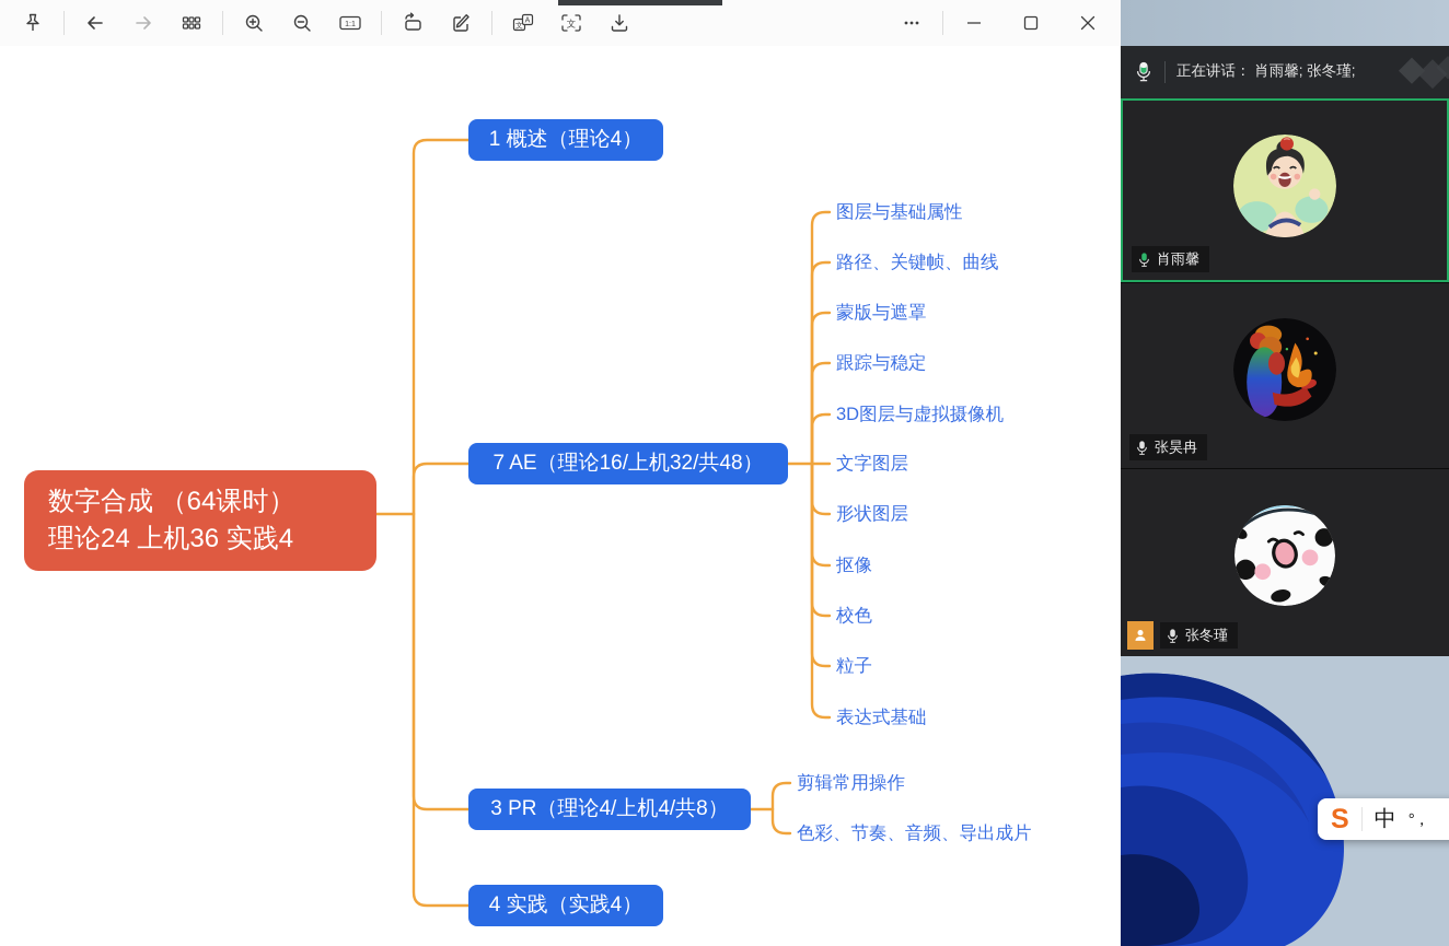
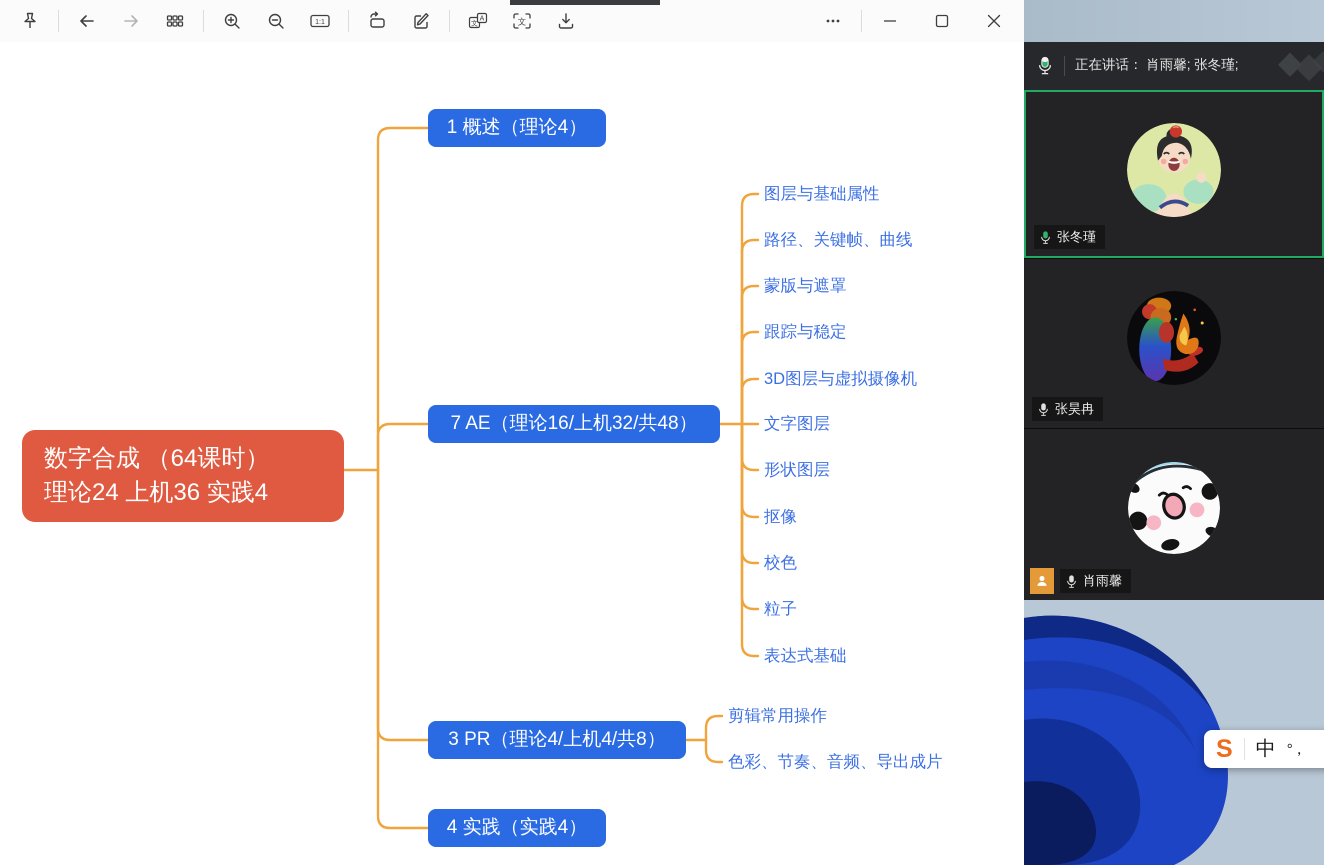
  数字合成 （64课时）
  理论24 上机36 实践4
  1 概述（理论4）
  7 AE（理论16/上机32/共48）
  3 PR（理论4/上机4/共8）
  4 实践（实践4）
  图层与基础属性
  路径、关键帧、曲线
  蒙版与遮罩
  跟踪与稳定
  3D图层与虚拟摄像机
  文字图层
  形状图层
  抠像
  校色
  粒子
  表达式基础
  剪辑常用操作
  色彩、节奏、音频、导出成片
  文
  正在讲话： 肖雨馨; 张冬瑾;
- 肖雨馨
+ 张冬瑾
  张昊冉
- 张冬瑾
+ 肖雨馨
  S
  中
  °，
